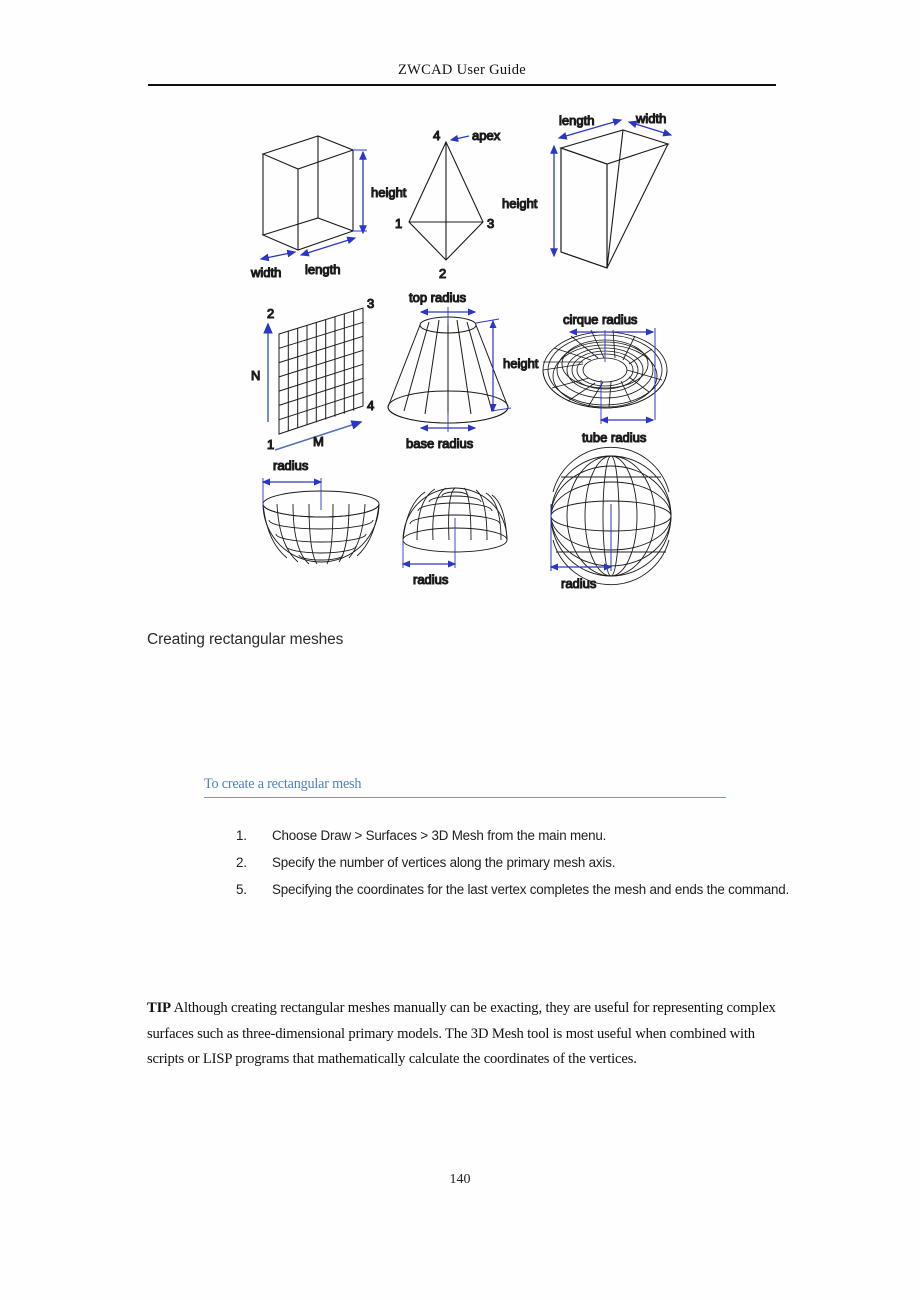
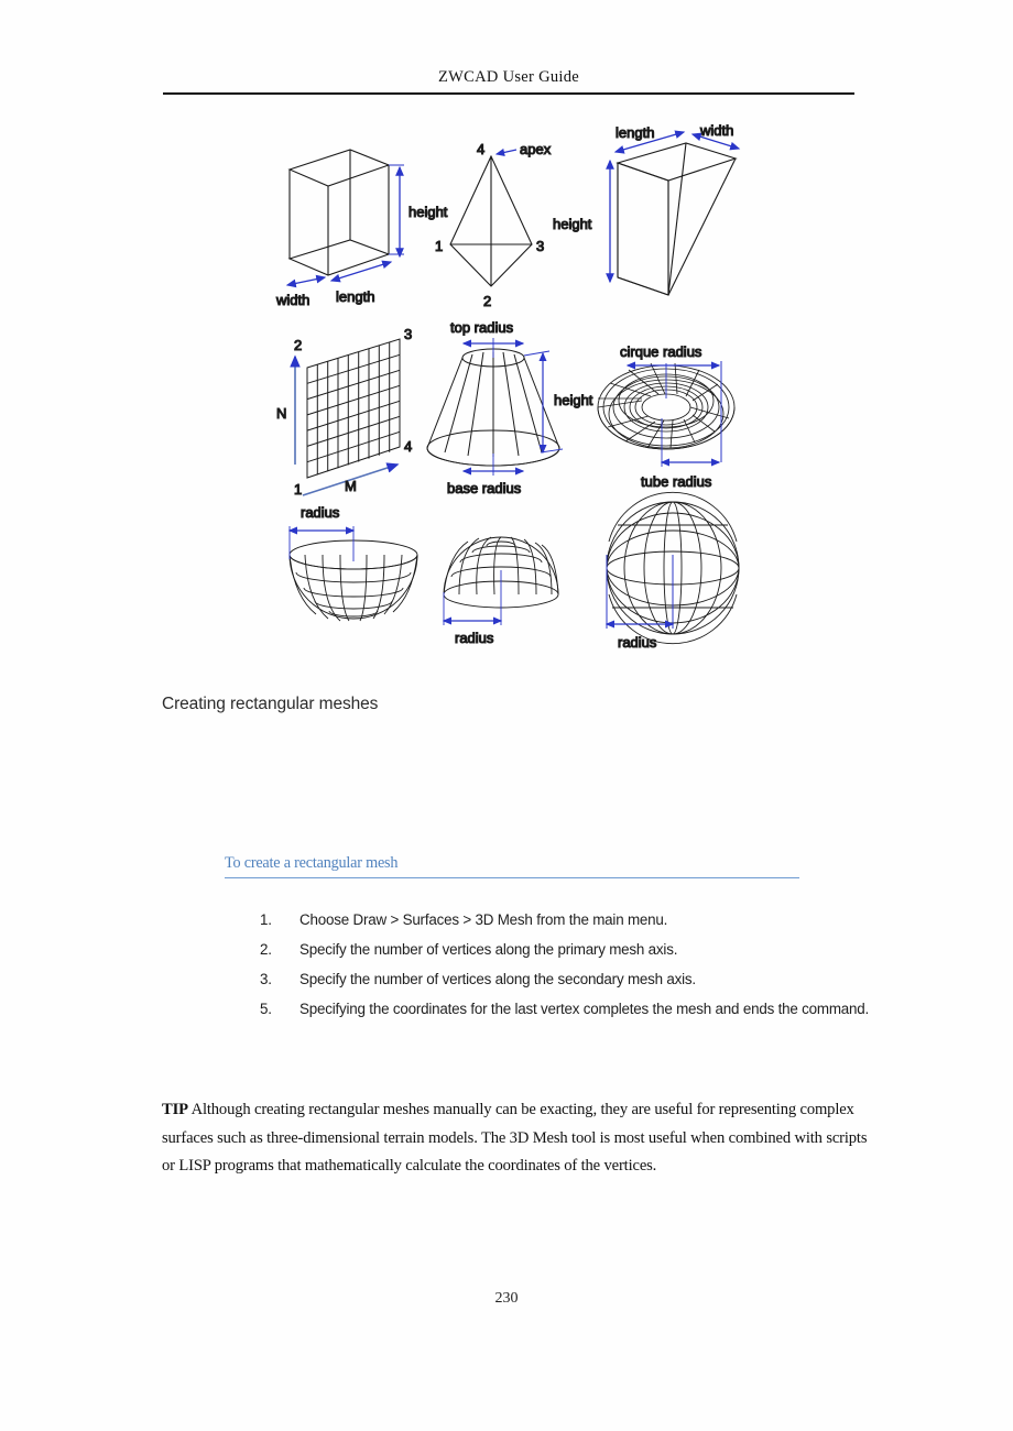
  ZWCAD User Guide
  height
  width
  length
  4
  apex
  1
  3
  2
  height
  length
  width
  2
  3
  4
  1
  N
  M
  top radius
  height
  base radius
  cirque radius
  tube radius
  radius
  radius
  radius
  Creating rectangular meshes
  To create a rectangular mesh
  1.
  Choose Draw > Surfaces > 3D Mesh from the main menu.
  2.
  Specify the number of vertices along the primary mesh axis.
+ 3.
+ Specify the number of vertices along the secondary mesh axis.
  5.
  Specifying the coordinates for the last vertex completes the mesh and ends the command.
- TIP Although creating rectangular meshes manually can be exacting, they are useful for representing complex surfaces such as three-dimensional primary models. The 3D Mesh tool is most useful when combined with scripts or LISP programs that mathematically calculate the coordinates of the vertices.
+ TIP Although creating rectangular meshes manually can be exacting, they are useful for representing complex surfaces such as three-dimensional terrain models. The 3D Mesh tool is most useful when combined with scripts or LISP programs that mathematically calculate the coordinates of the vertices.
- 140
+ 230
